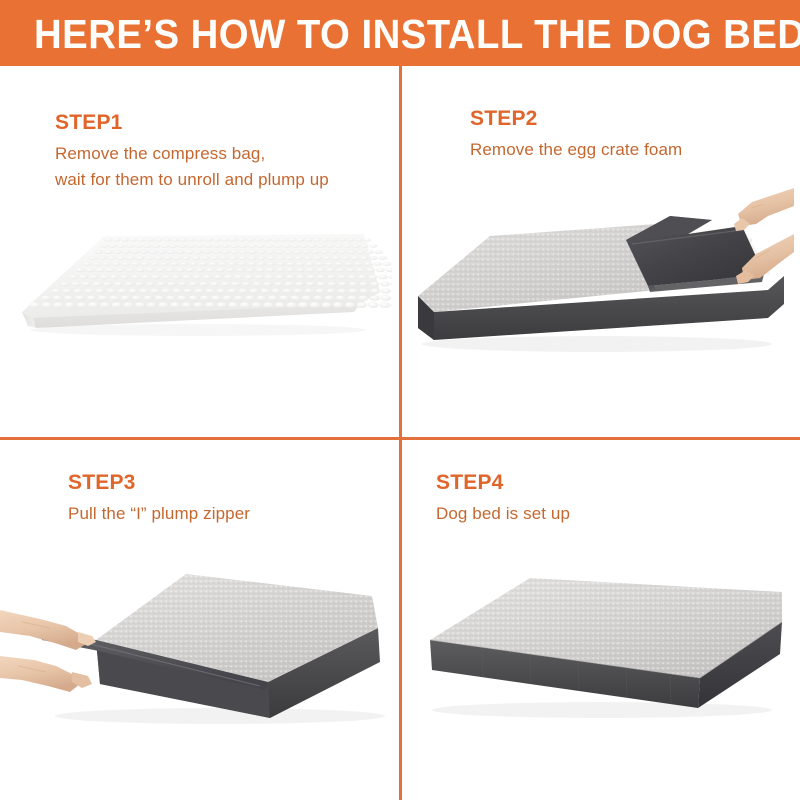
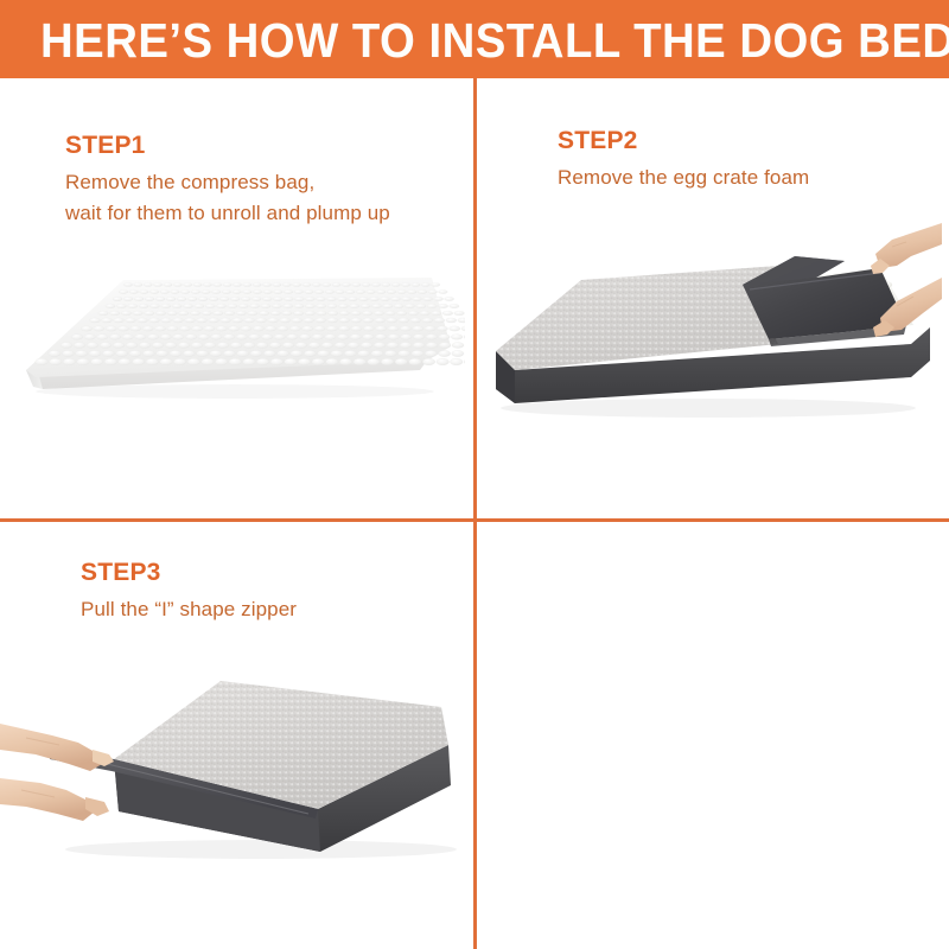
  HERE’S HOW TO INSTALL THE DOG BED
  STEP1
  Remove the compress bag,
  wait for them to unroll and plump up
  STEP2
  Remove the egg crate foam
  STEP3
- Pull the “I” plump zipper
+ Pull the “I” shape zipper
- STEP4
- Dog bed is set up
